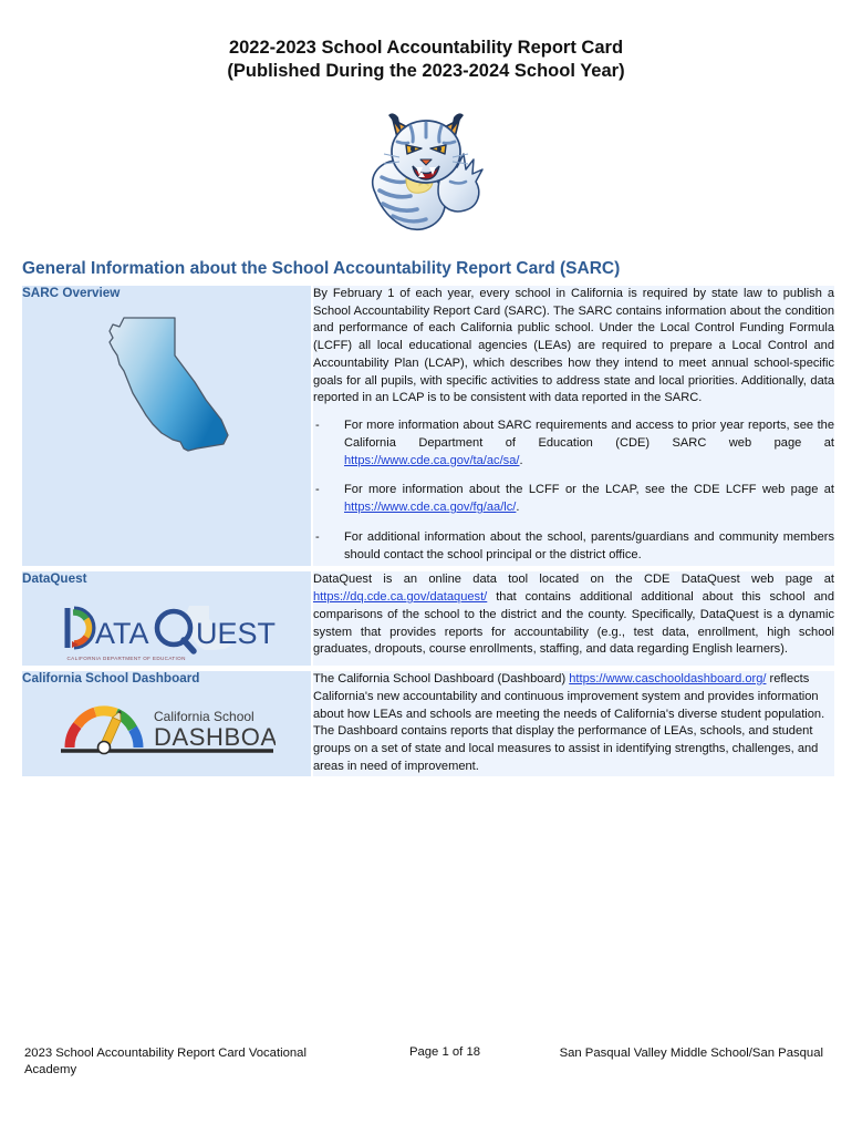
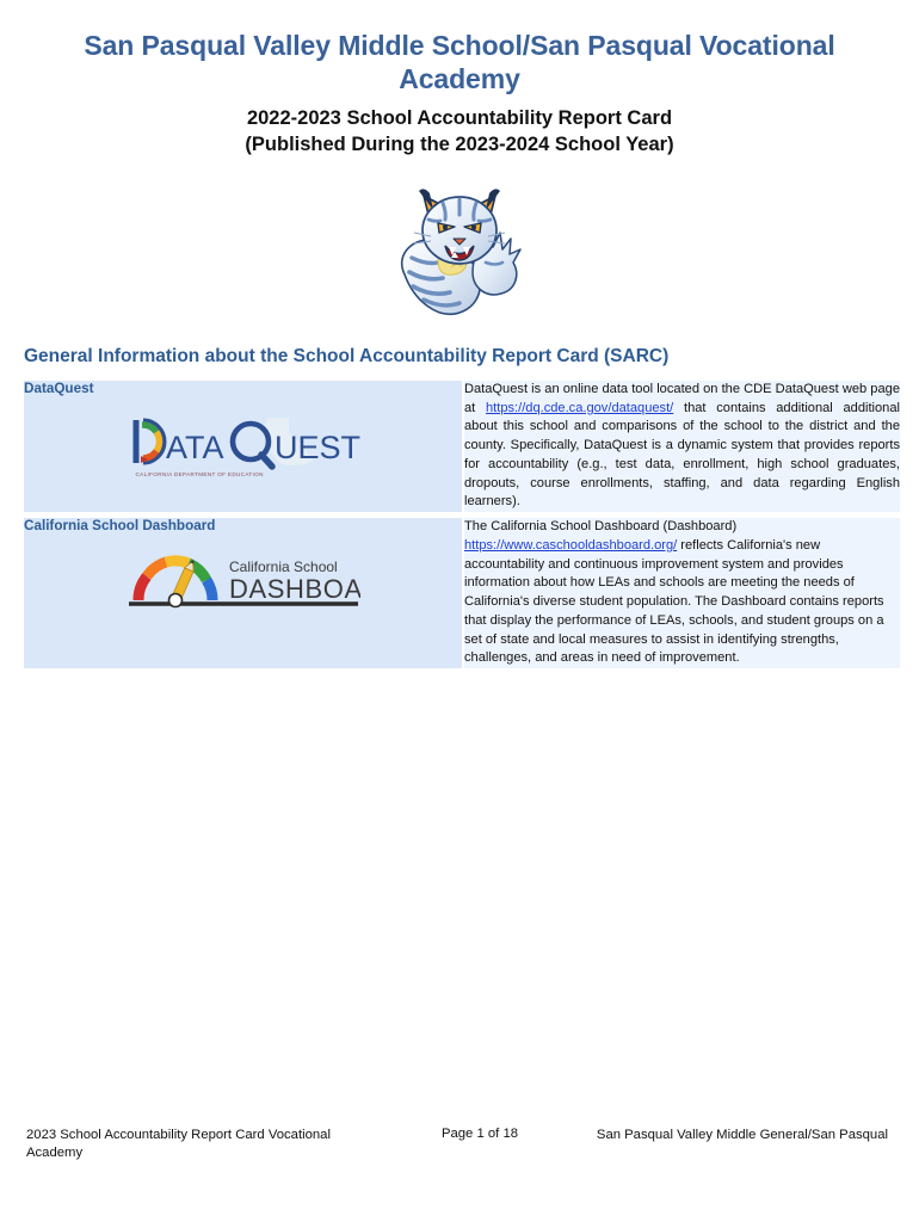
+ San Pasqual Valley Middle School/San Pasqual Vocational Academy
  2022-2023 School Accountability Report Card
  (Published During the 2023-2024 School Year)
  General Information about the School Accountability Report Card (SARC)
- SARC Overview	By February 1 of each year, every school in California is required by state law to publish a School Accountability Report Card (SARC). The SARC contains information about the condition and performance of each California public school. Under the Local Control Funding Formula (LCFF) all local educational agencies (LEAs) are required to prepare a Local Control and Accountability Plan (LCAP), which describes how they intend to meet annual school-specific goals for all pupils, with specific activities to address state and local priorities. Additionally, data reported in an LCAP is to be consistent with data reported in the SARC. - For more information about SARC requirements and access to prior year reports, see the California Department of Education (CDE) SARC web page at https://www.cde.ca.gov/ta/ac/sa/. - For more information about the LCFF or the LCAP, see the CDE LCFF web page at https://www.cde.ca.gov/fg/aa/lc/. - For additional information about the school, parents/guardians and community members should contact the school principal or the district office.
  DataQuest ATA UEST	DataQuest is an online data tool located on the CDE DataQuest web page at https://dq.cde.ca.gov/dataquest/ that contains additional additional about this school and comparisons of the school to the district and the county. Specifically, DataQuest is a dynamic system that provides reports for accountability (e.g., test data, enrollment, high school graduates, dropouts, course enrollments, staffing, and data regarding English learners).
  California School Dashboard California School DASHBOA	The California School Dashboard (Dashboard) https://www.caschooldashboard.org/ reflects California's new accountability and continuous improvement system and provides information about how LEAs and schools are meeting the needs of California's diverse student population. The Dashboard contains reports that display the performance of LEAs, schools, and student groups on a set of state and local measures to assist in identifying strengths, challenges, and areas in need of improvement.
  2023 School Accountability Report Card Vocational Academy
  Page 1 of 18
- San Pasqual Valley Middle School/San Pasqual
+ San Pasqual Valley Middle General/San Pasqual
